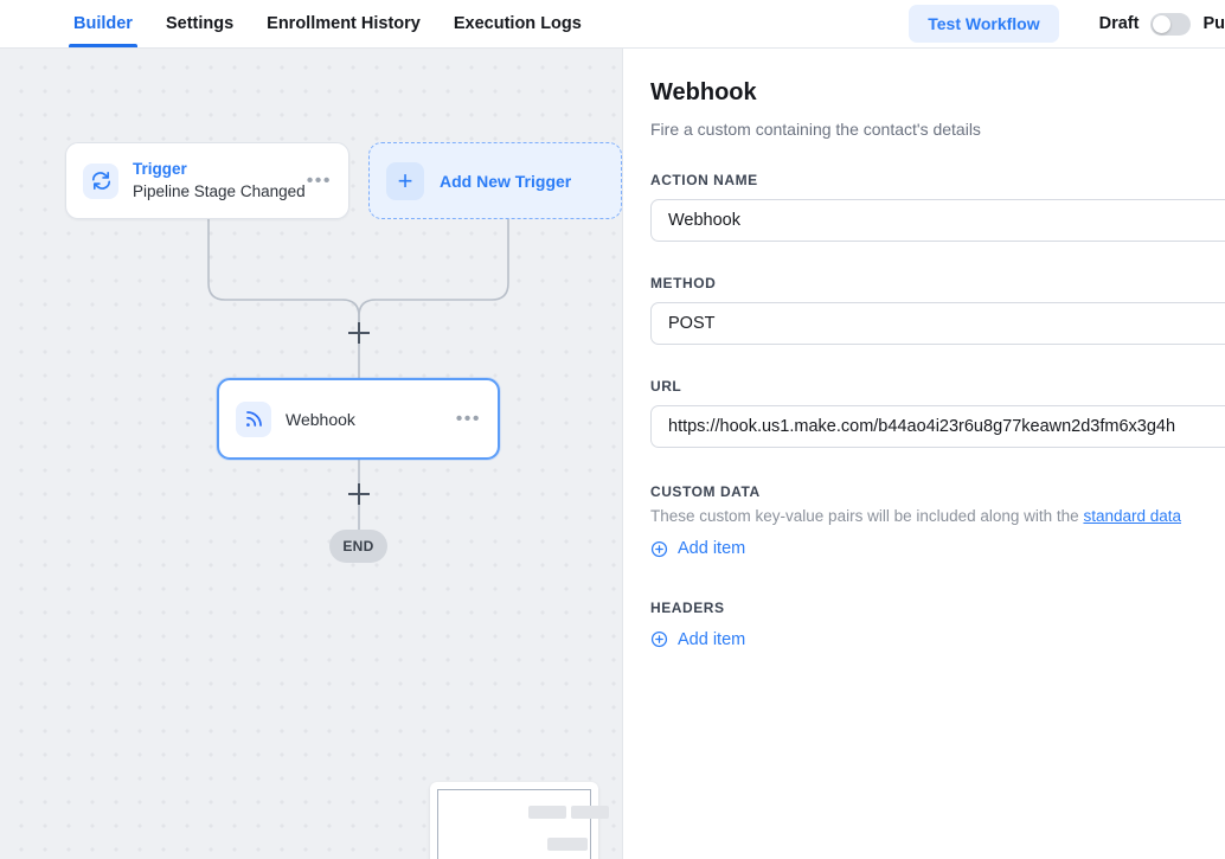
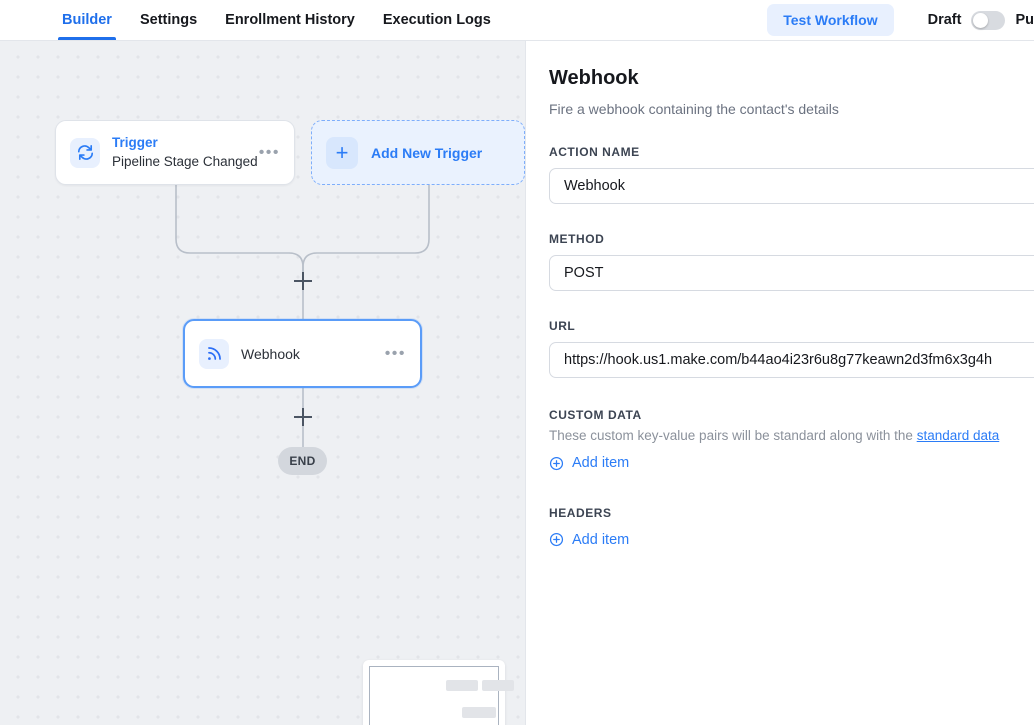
  Builder
  Settings
  Enrollment History
  Execution Logs
  Test Workflow
  Draft
  Pu
  Trigger
  Pipeline Stage Changed
  •••
  +
  Add New Trigger
  Webhook
  •••
  END
  Webhook
- Fire a custom containing the contact's details
+ Fire a webhook containing the contact's details
  ACTION NAME
  Webhook
  METHOD
  POST
  URL
  https://hook.us1.make.com/b44ao4i23r6u8g77keawn2d3fm6x3g4h
  CUSTOM DATA
- These custom key-value pairs will be included along with the standard data
+ These custom key-value pairs will be standard along with the standard data
  Add item
  HEADERS
  Add item
